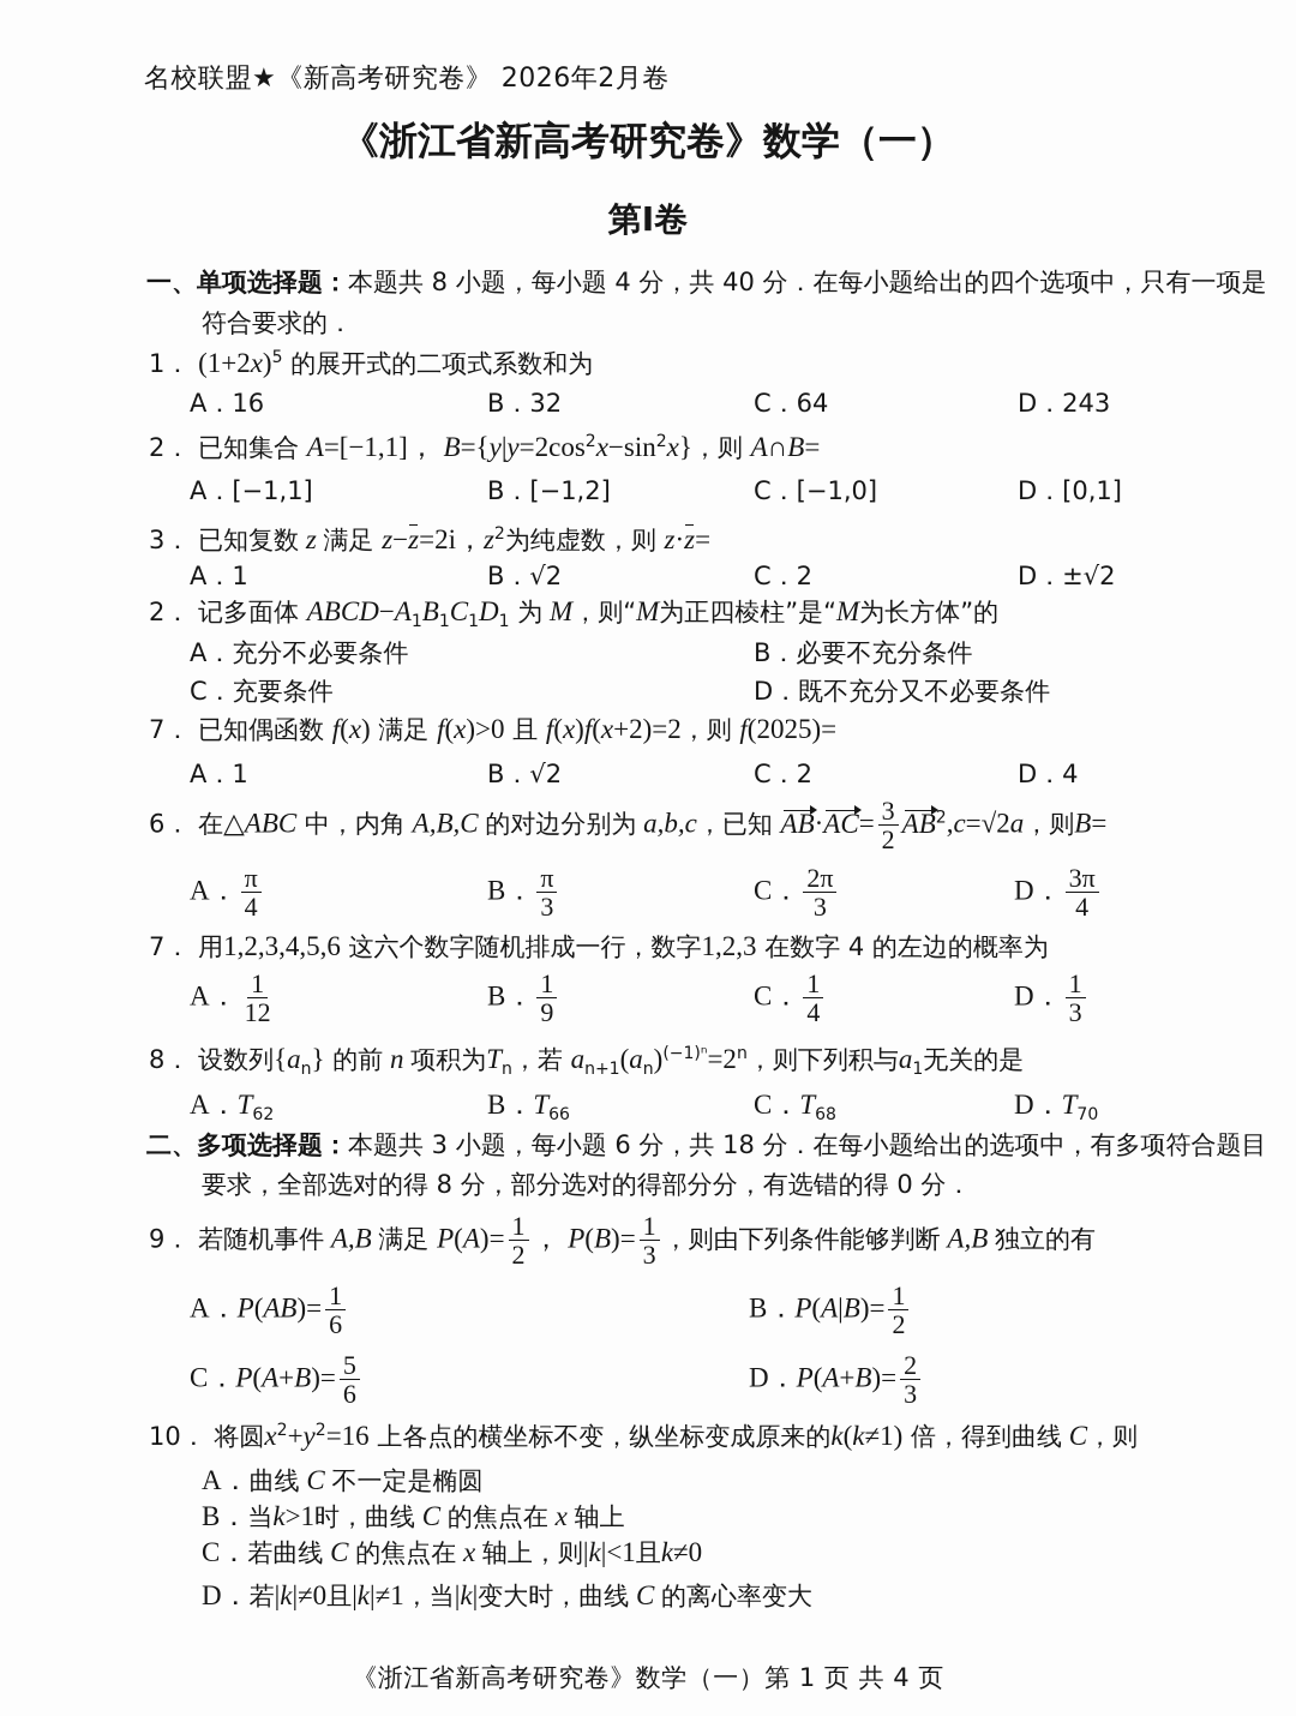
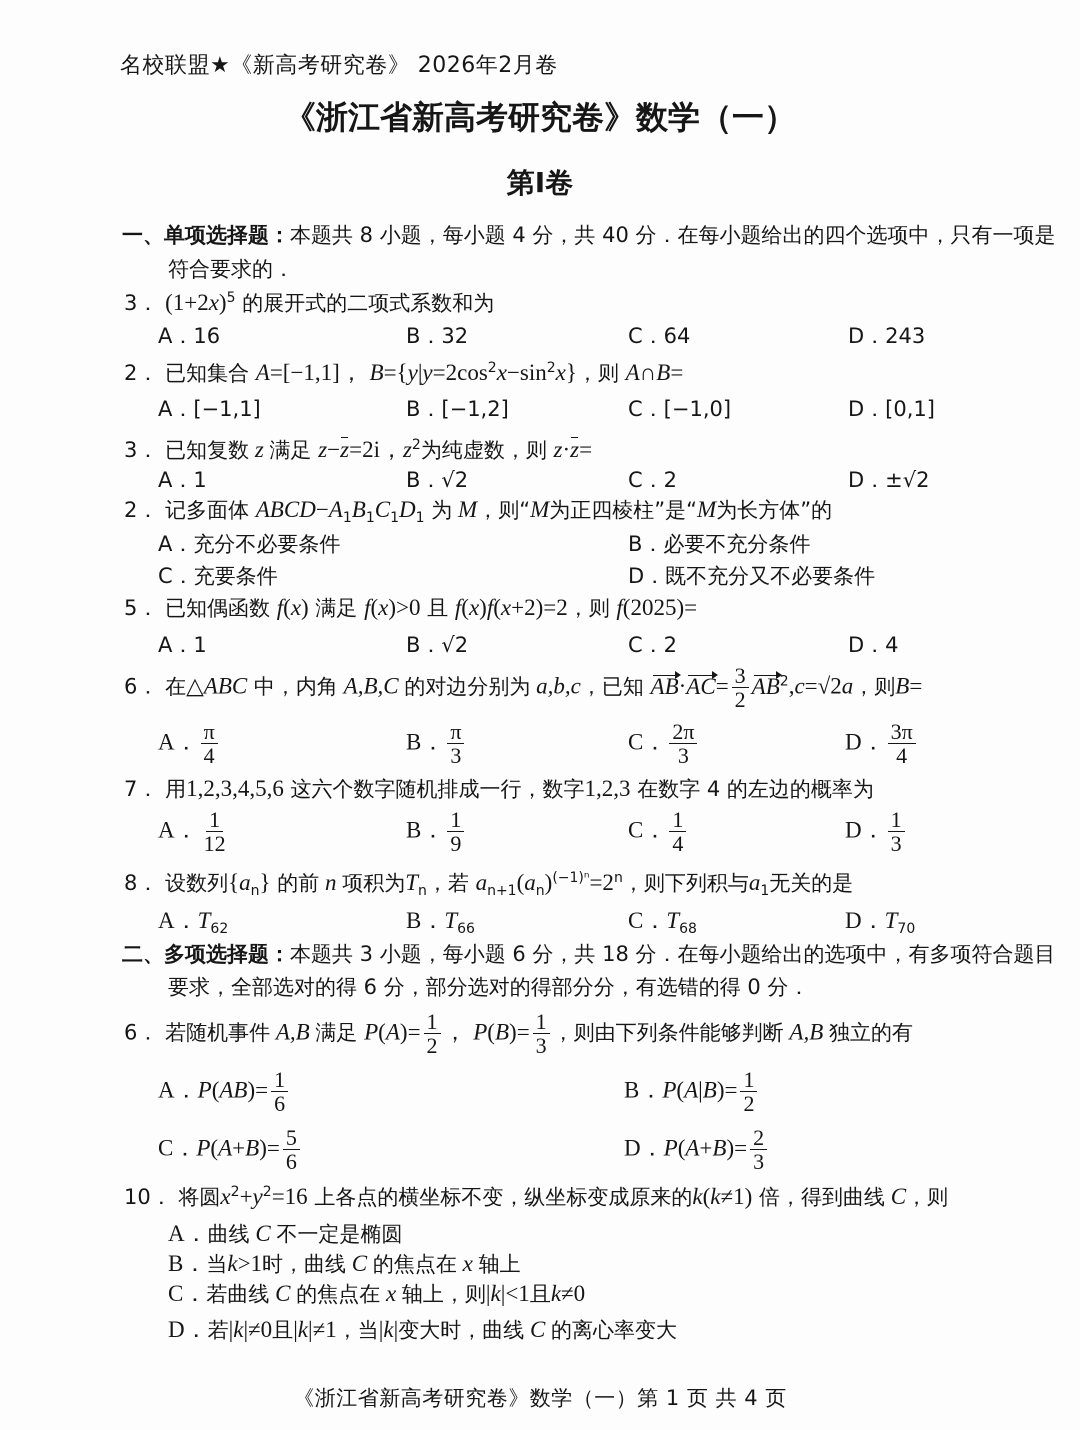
  名校联盟★《新高考研究卷》 2026年2月卷
  《浙江省新高考研究卷》数学（一）
  第Ⅰ卷
  一、单项选择题：本题共 8 小题，每小题 4 分，共 40 分．在每小题给出的四个选项中，只有一项是
  符合要求的．
- 1． (1+2x)5 的展开式的二项式系数和为
+ 3． (1+2x)5 的展开式的二项式系数和为
  A．16
  B．32
  C．64
  D．243
  2． 已知集合 A=[−1,1]， B={y|y=2cos2x−sin2x}，则 A∩B=
  A．[−1,1]
  B．[−1,2]
  C．[−1,0]
  D．[0,1]
  3． 已知复数 z 满足 z−z=2i，z2为纯虚数，则 z·z=
  A．1
  B．√2
  C．2
  D．±√2
  2． 记多面体 ABCD−A1B1C1D1 为 M，则“M为正四棱柱”是“M为长方体”的
  A．充分不必要条件
  B．必要不充分条件
  C．充要条件
  D．既不充分又不必要条件
- 7． 已知偶函数 f(x) 满足 f(x)>0 且 f(x)f(x+2)=2，则 f(2025)=
+ 5． 已知偶函数 f(x) 满足 f(x)>0 且 f(x)f(x+2)=2，则 f(2025)=
  A．1
  B．√2
  C．2
  D．4
  6． 在△ABC 中，内角 A,B,C 的对边分别为 a,b,c，已知 AB·AC=
  3
  2
  AB2,c=√2a，则B=
  A．
  π
  4
  B．
  π
  3
  C．
  2π
  3
  D．
  3π
  4
  7． 用1,2,3,4,5,6 这六个数字随机排成一行，数字1,2,3 在数字 4 的左边的概率为
  A．
  1
  12
  B．
  1
  9
  C．
  1
  4
  D．
  1
  3
  8． 设数列{an} 的前 n 项积为Tn，若 an+1(an)(−1)ⁿ=2n，则下列积与a1无关的是
  A．T62
  B．T66
  C．T68
  D．T70
  二、多项选择题：本题共 3 小题，每小题 6 分，共 18 分．在每小题给出的选项中，有多项符合题目
- 要求，全部选对的得 8 分，部分选对的得部分分，有选错的得 0 分．
+ 要求，全部选对的得 6 分，部分选对的得部分分，有选错的得 0 分．
- 9． 若随机事件 A,B 满足 P(A)=
+ 6． 若随机事件 A,B 满足 P(A)=
  1
  2
  ， P(B)=
  1
  3
  ，则由下列条件能够判断 A,B 独立的有
  A．P(AB)=
  1
  6
  B．P(A|B)=
  1
  2
  C．P(A+B)=
  5
  6
  D．P(A+B)=
  2
  3
  10． 将圆x2+y2=16 上各点的横坐标不变，纵坐标变成原来的k(k≠1) 倍，得到曲线 C，则
  A．曲线 C 不一定是椭圆
  B．当k>1时，曲线 C 的焦点在 x 轴上
  C．若曲线 C 的焦点在 x 轴上，则|k|<1且k≠0
  D．若|k|≠0且|k|≠1，当|k|变大时，曲线 C 的离心率变大
  《浙江省新高考研究卷》数学（一）第 1 页 共 4 页
